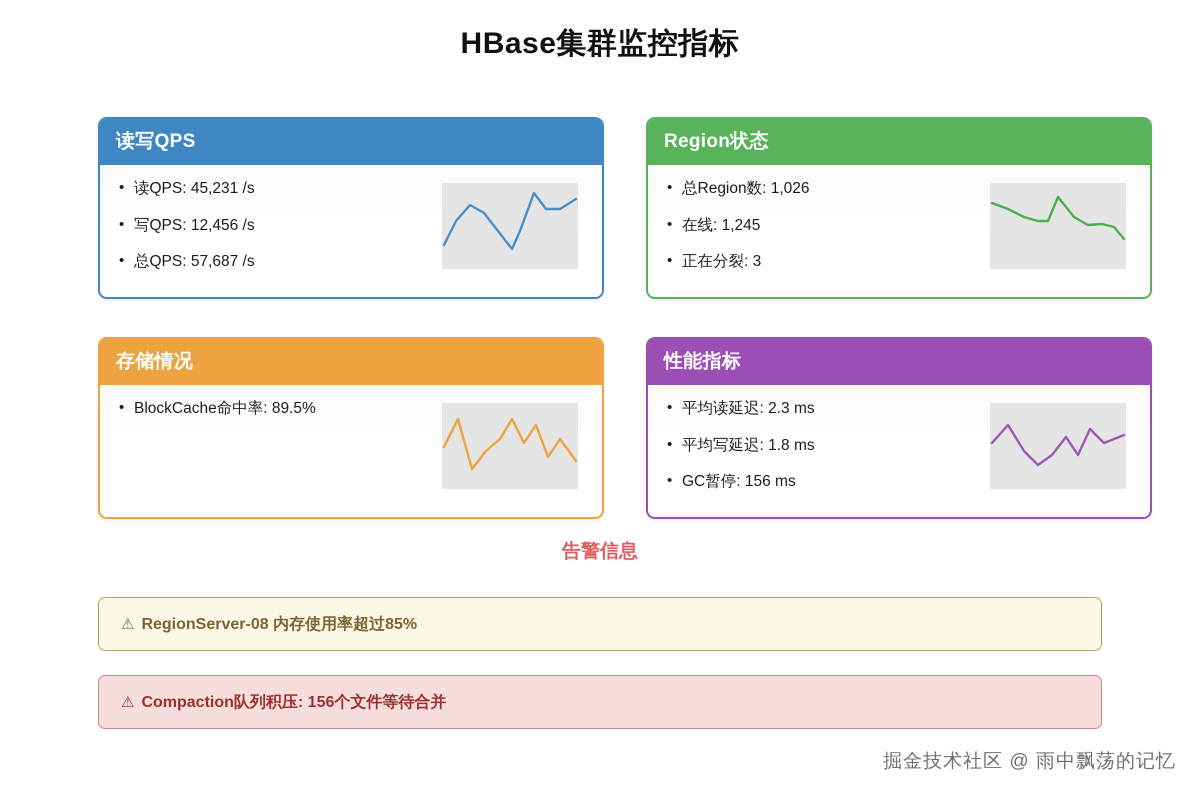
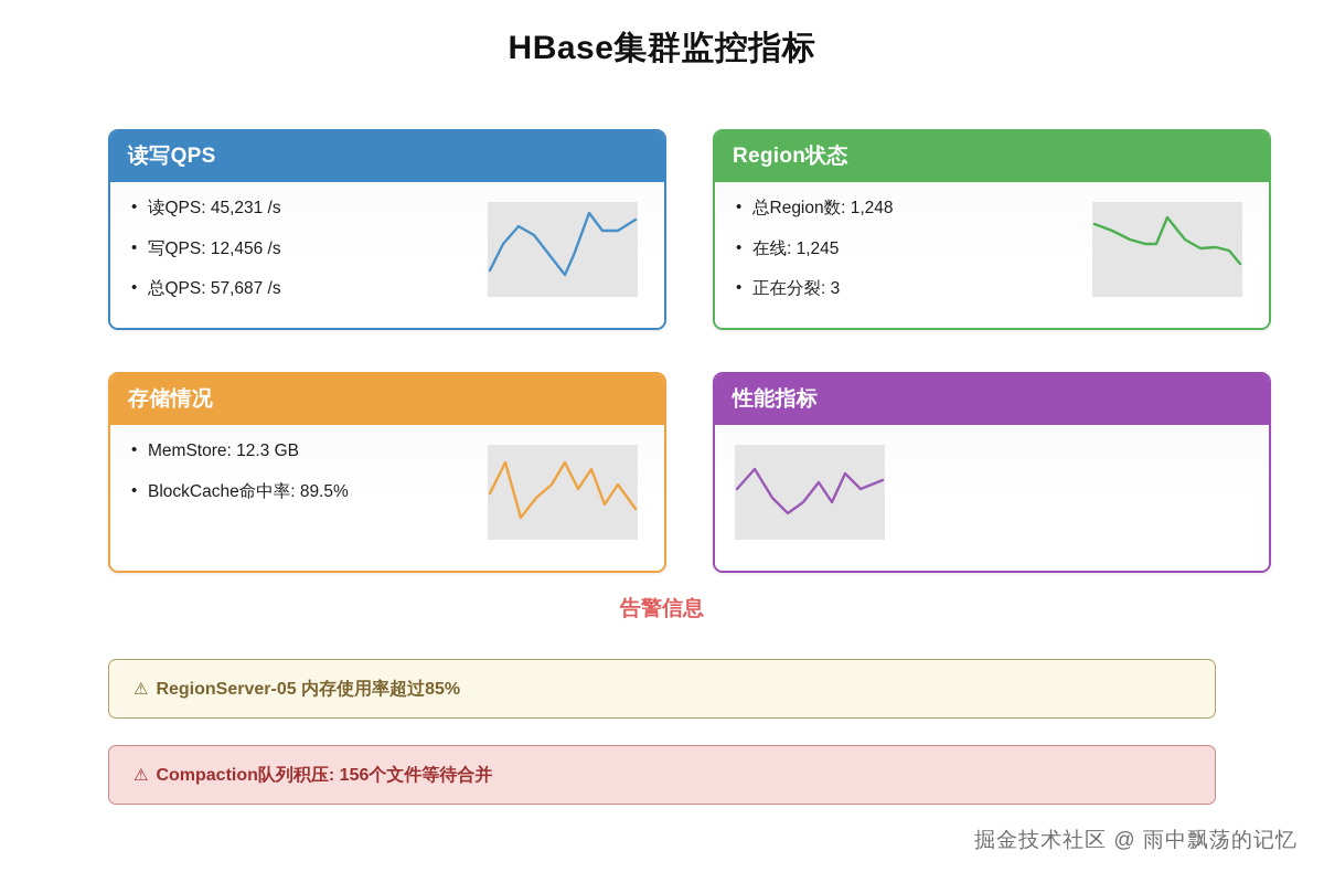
  HBase集群监控指标
  读写QPS
  读QPS: 45,231 /s
  写QPS: 12,456 /s
  总QPS: 57,687 /s
  Region状态
- 总Region数: 1,026
+ 总Region数: 1,248
  在线: 1,245
  正在分裂: 3
  存储情况
+ MemStore: 12.3 GB
  BlockCache命中率: 89.5%
  性能指标
- 平均读延迟: 2.3 ms
- 平均写延迟: 1.8 ms
- GC暂停: 156 ms
  告警信息
  ⚠
- RegionServer-08 内存使用率超过85%
+ RegionServer-05 内存使用率超过85%
  ⚠
  Compaction队列积压: 156个文件等待合并
  掘金技术社区 @ 雨中飘荡的记忆
